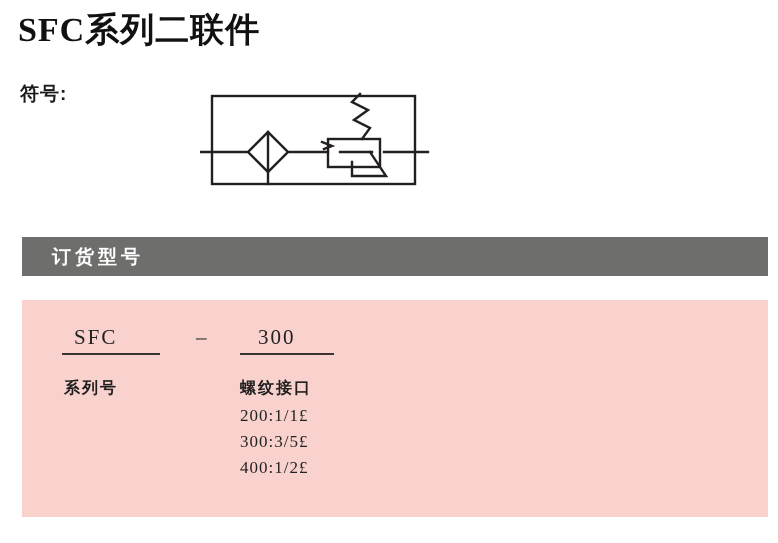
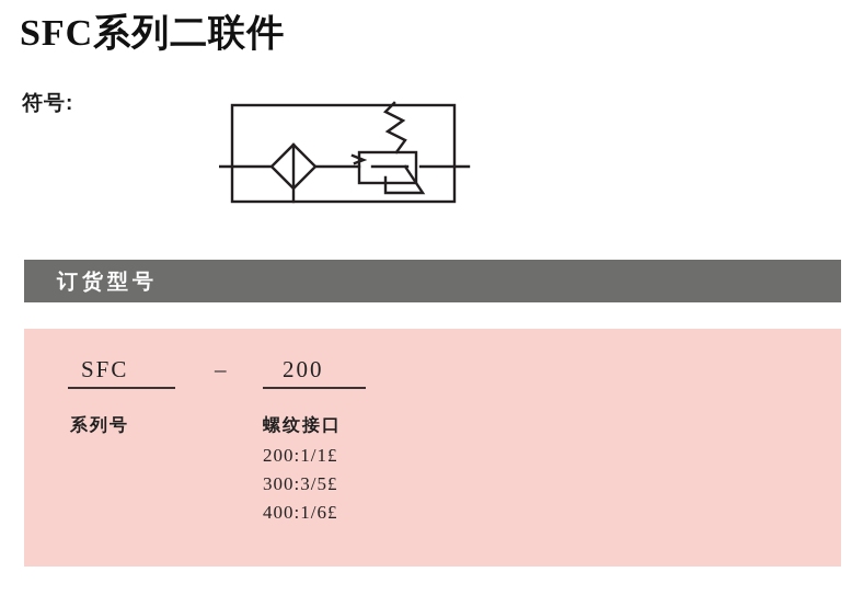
  SFC系列二联件
  符号:
  订货型号
  SFC
  –
- 300
+ 200
  系列号
  螺纹接口
  200:1/1£
  300:3/5£
- 400:1/2£
+ 400:1/6£
